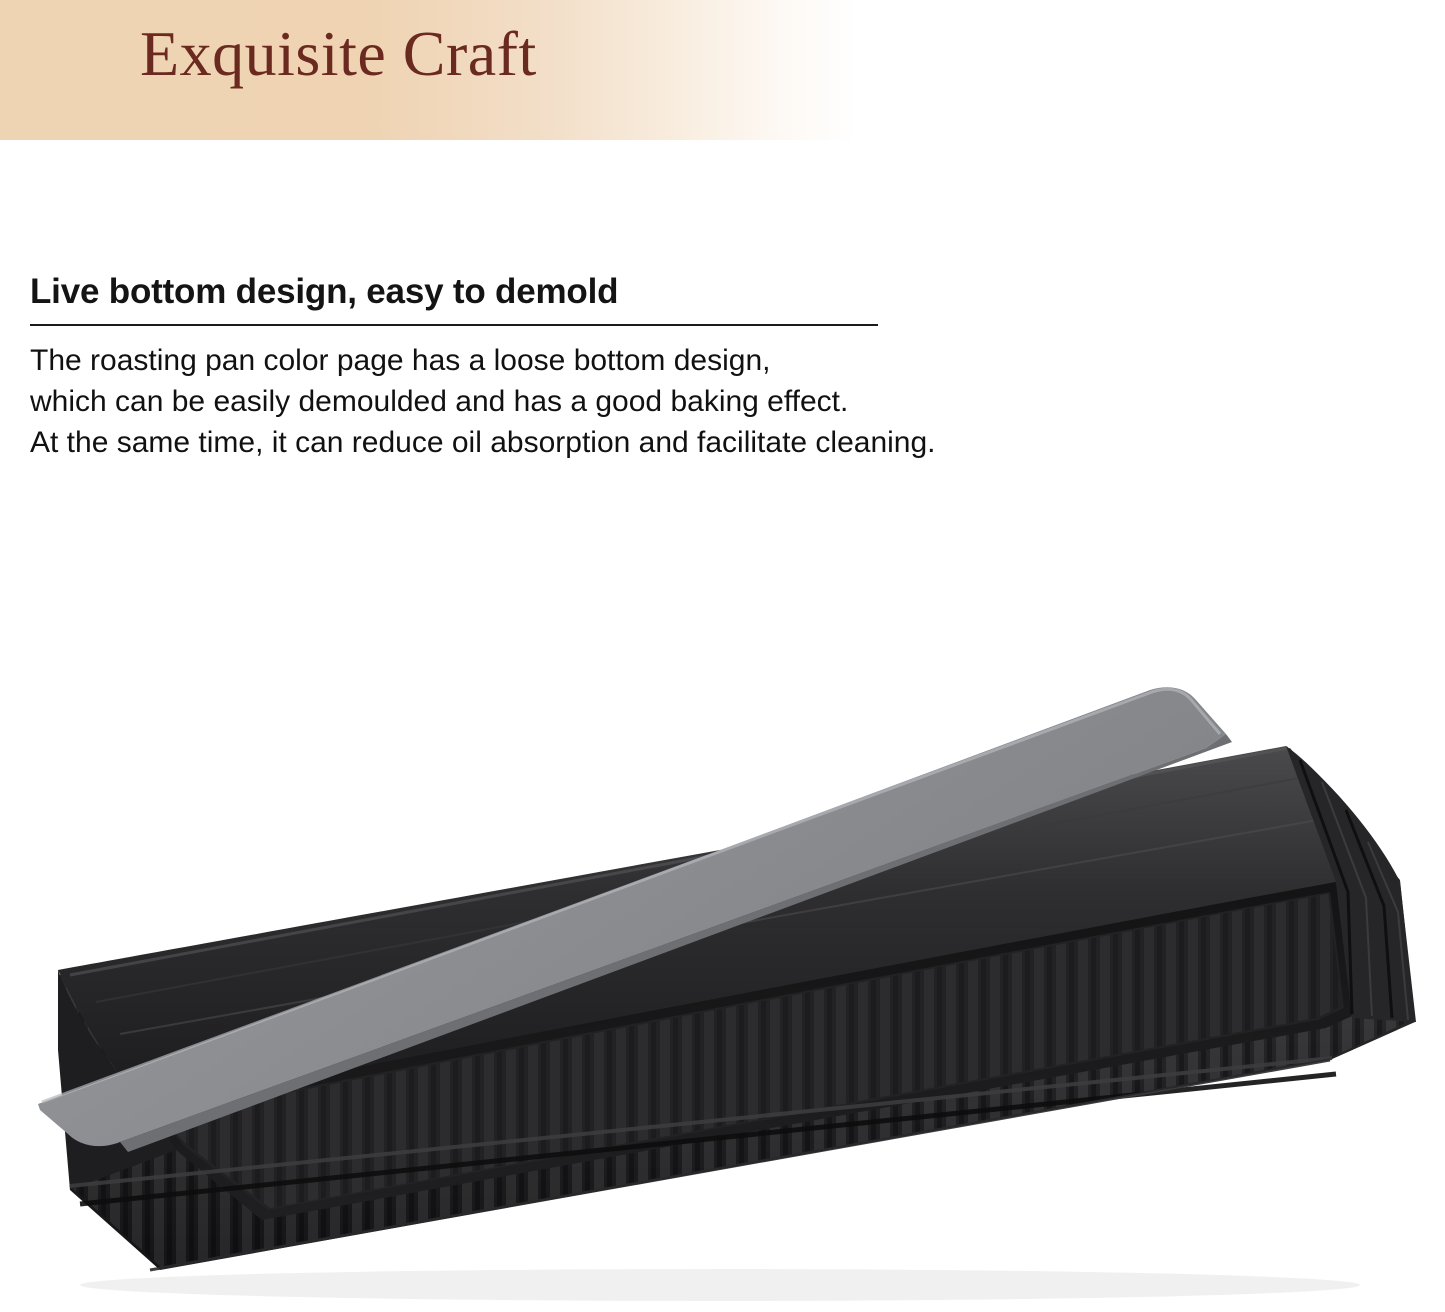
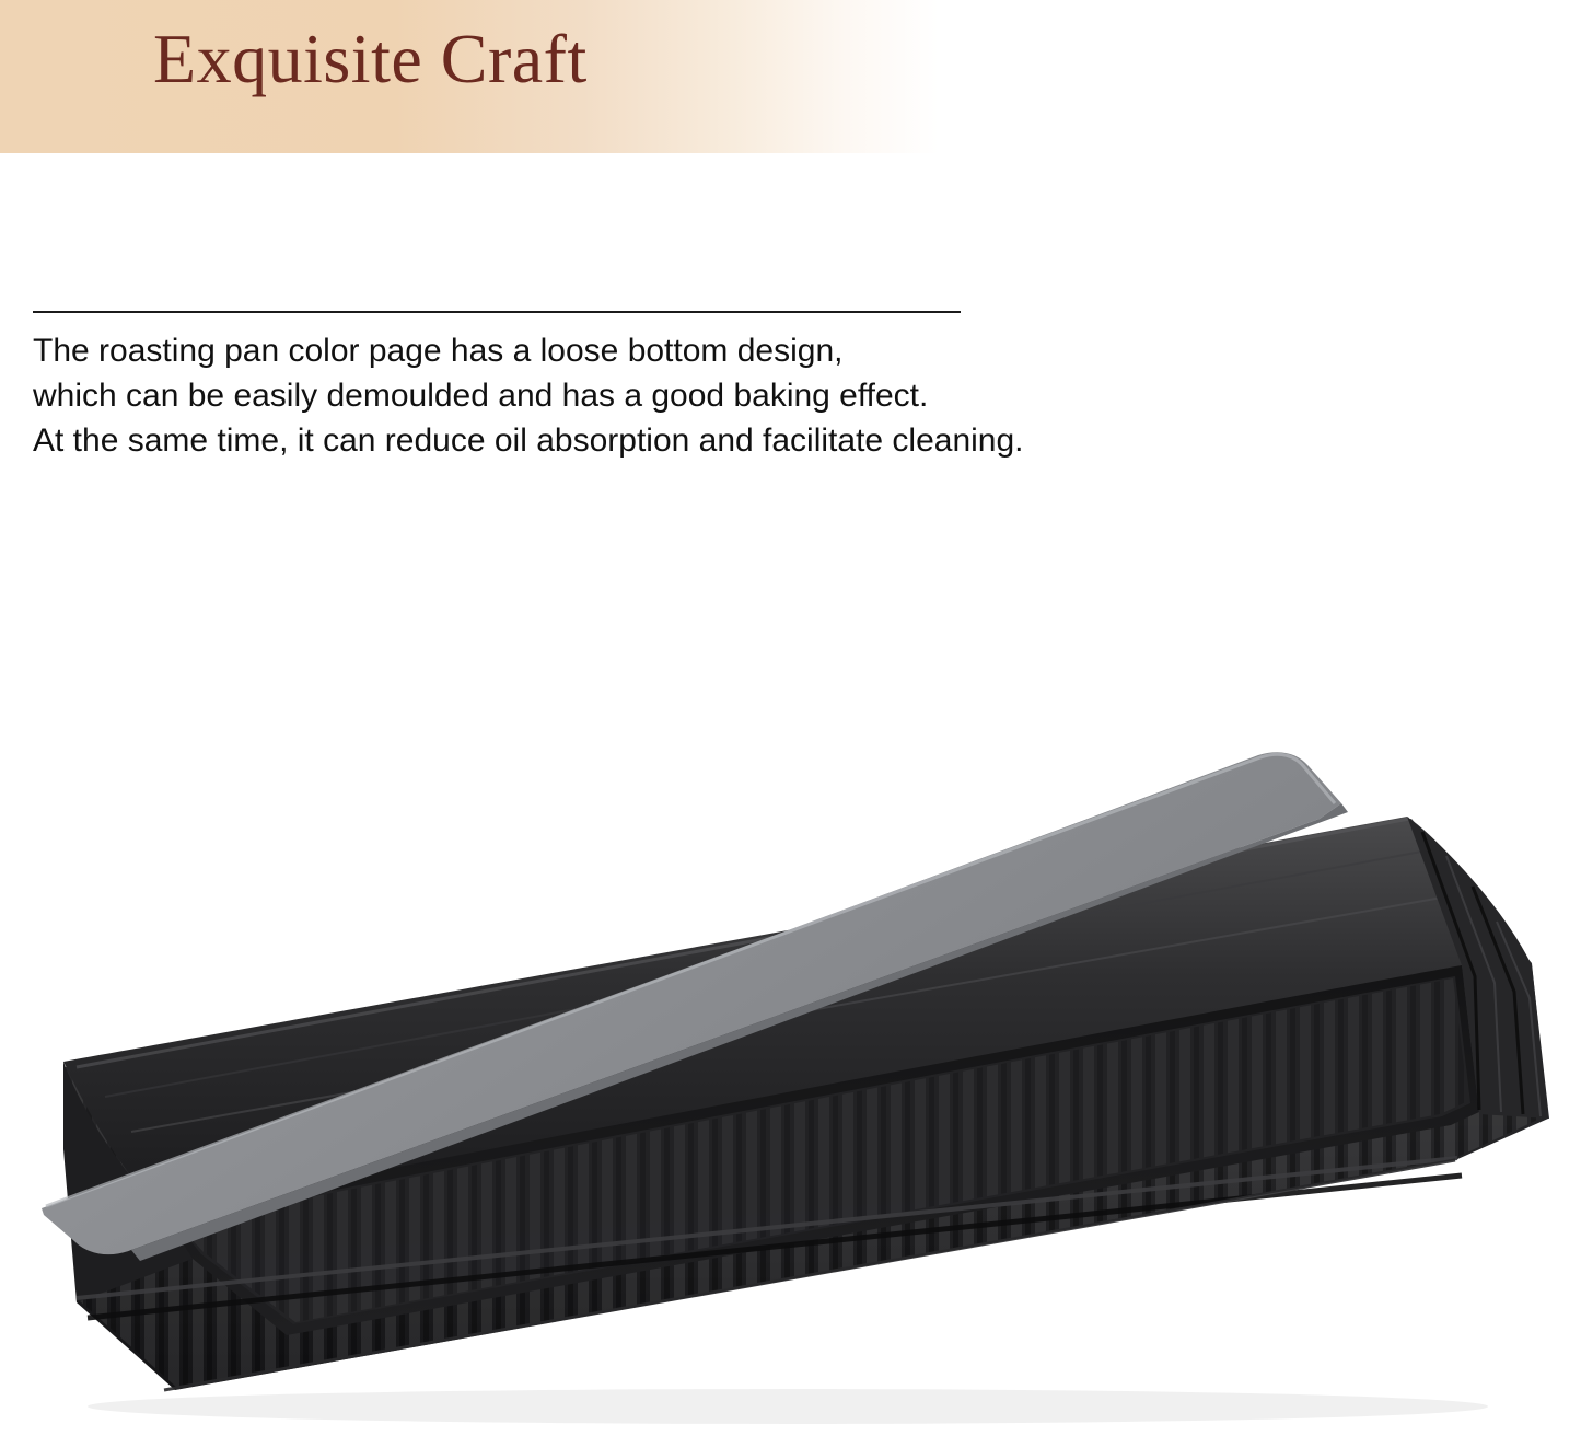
  Exquisite Craft
- Live bottom design, easy to demold
  The roasting pan color page has a loose bottom design,
  which can be easily demoulded and has a good baking effect.
  At the same time, it can reduce oil absorption and facilitate cleaning.
